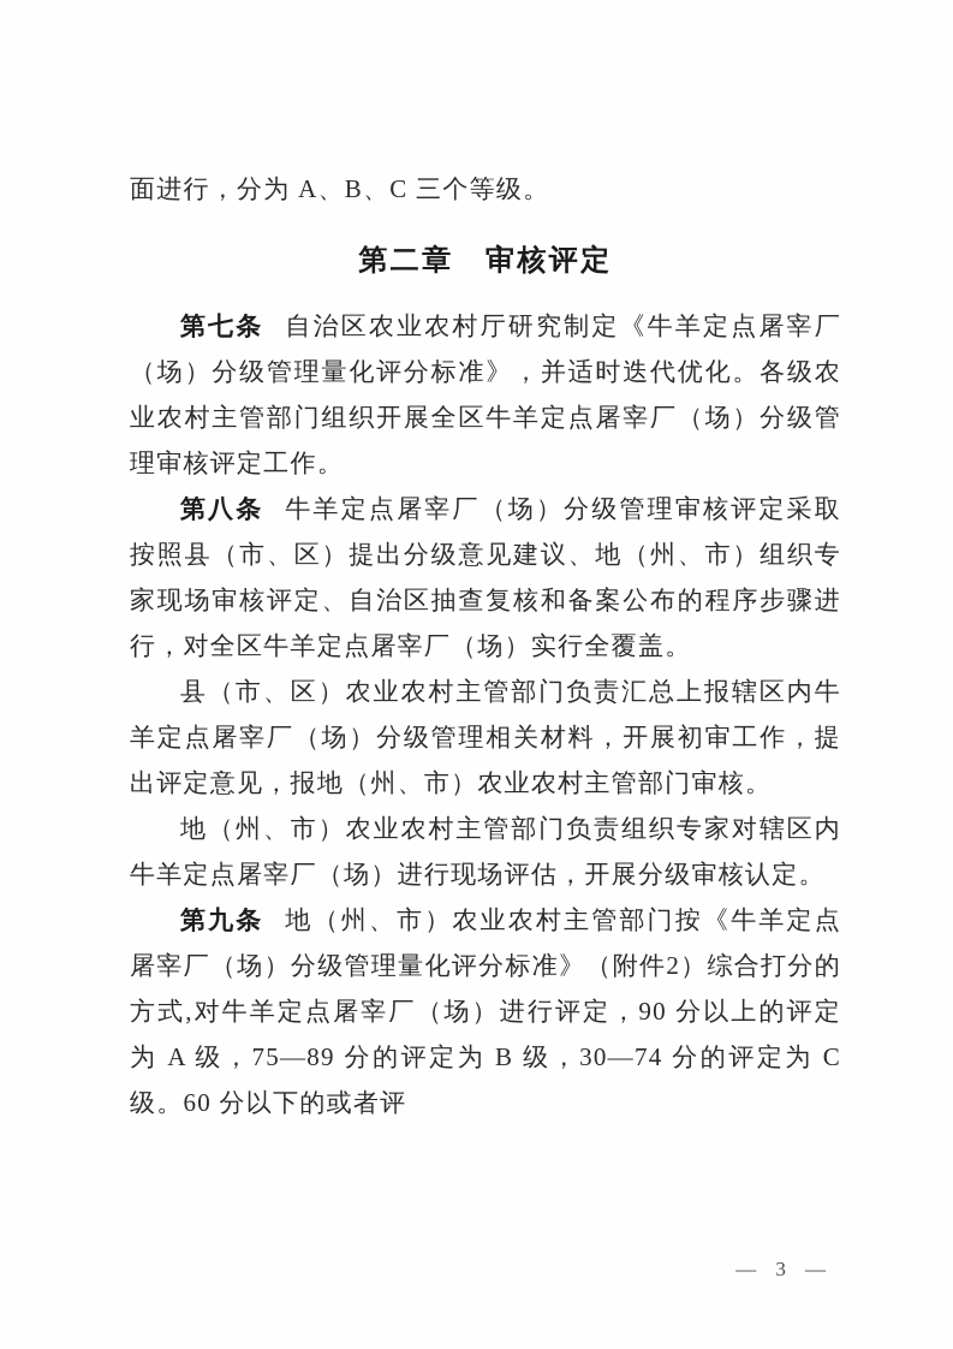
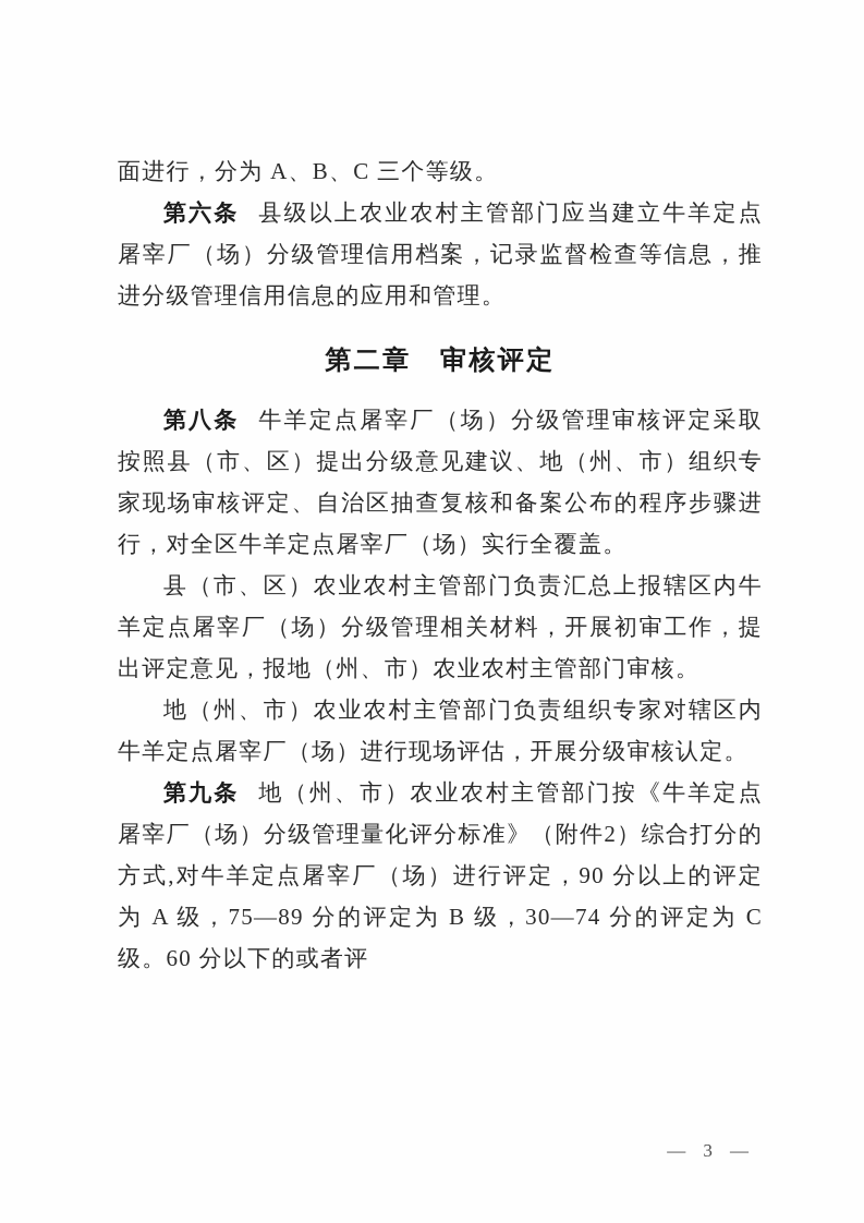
  面进行，分为 A、B、C 三个等级。
+ 第六条 县级以上农业农村主管部门应当建立牛羊定点屠宰厂（场）分级管理信用档案，记录监督检查等信息，推进分级管理信用信息的应用和管理。
  第二章 审核评定
- 第七条 自治区农业农村厅研究制定《牛羊定点屠宰厂（场）分级管理量化评分标准》，并适时迭代优化。各级农业农村主管部门组织开展全区牛羊定点屠宰厂（场）分级管理审核评定工作。
  第八条 牛羊定点屠宰厂（场）分级管理审核评定采取按照县（市、区）提出分级意见建议、地（州、市）组织专家现场审核评定、自治区抽查复核和备案公布的程序步骤进行，对全区牛羊定点屠宰厂（场）实行全覆盖。
  县（市、区）农业农村主管部门负责汇总上报辖区内牛羊定点屠宰厂（场）分级管理相关材料，开展初审工作，提出评定意见，报地（州、市）农业农村主管部门审核。
  地（州、市）农业农村主管部门负责组织专家对辖区内牛羊定点屠宰厂（场）进行现场评估，开展分级审核认定。
  第九条 地（州、市）农业农村主管部门按《牛羊定点屠宰厂（场）分级管理量化评分标准》（附件2）综合打分的方式,对牛羊定点屠宰厂（场）进行评定，90 分以上的评定为 A 级，75—89 分的评定为 B 级，30—74 分的评定为 C 级。60 分以下的或者评
  — 3 —
